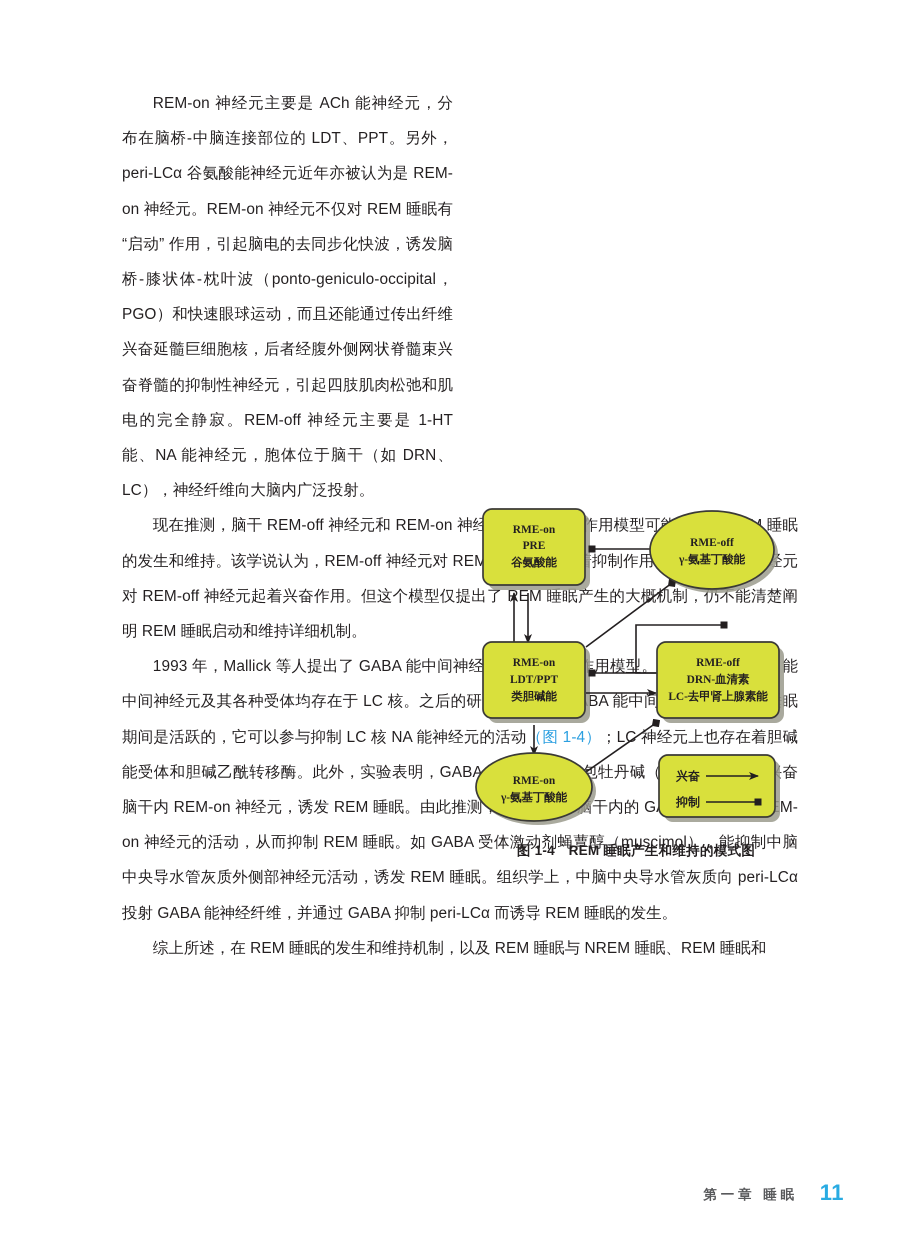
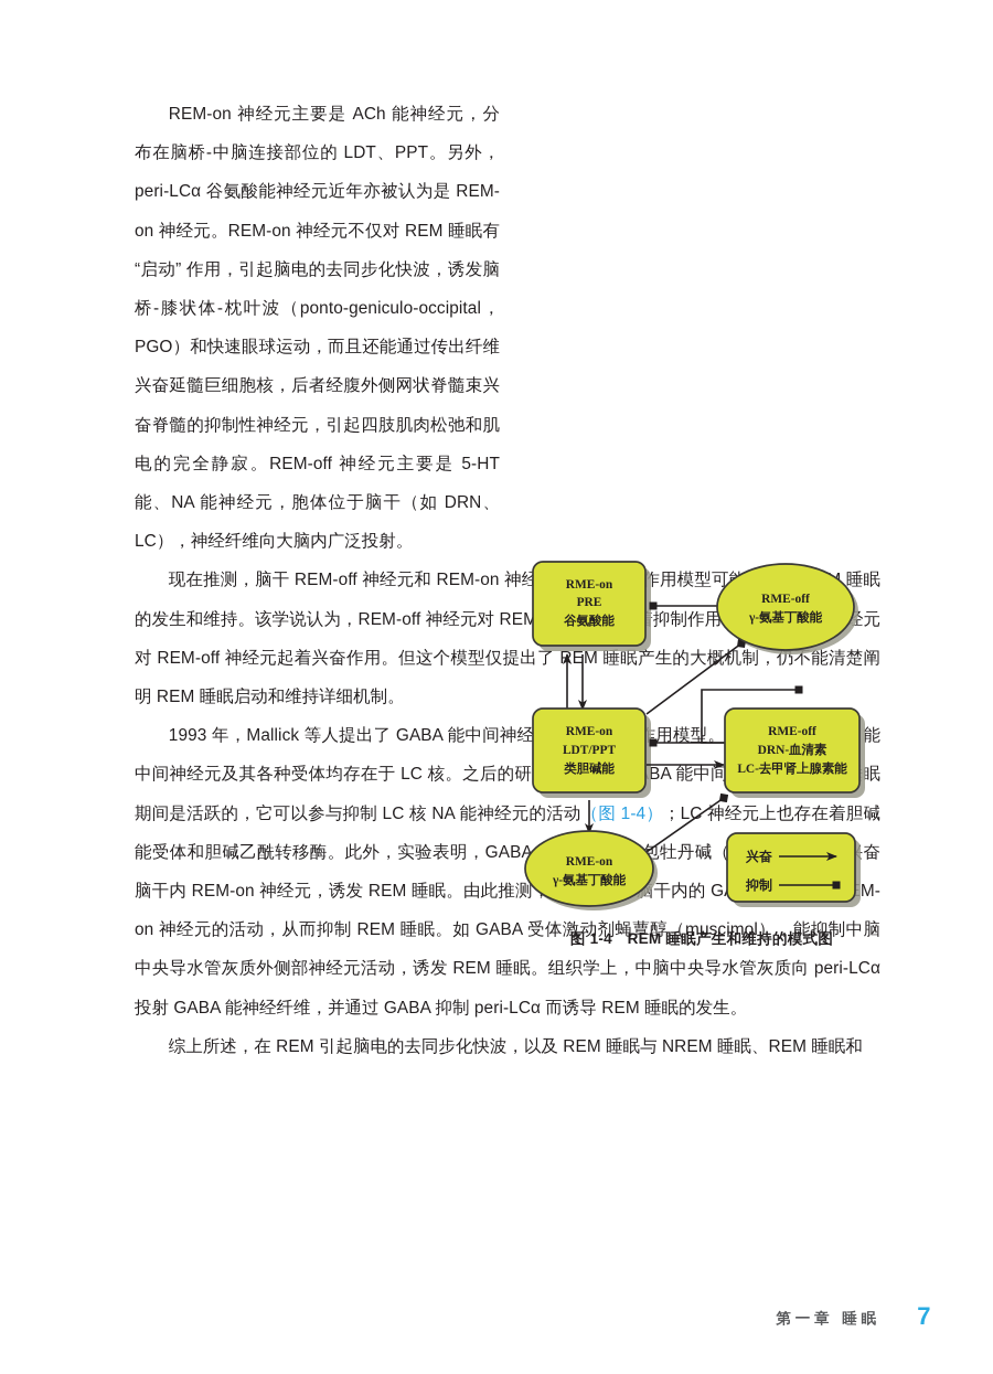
- REM-on 神经元主要是 ACh 能神经元，分布在脑桥-中脑连接部位的 LDT、PPT。另外，peri-LCα 谷氨酸能神经元近年亦被认为是 REM-on 神经元。REM-on 神经元不仅对 REM 睡眠有 “启动” 作用，引起脑电的去同步化快波，诱发脑桥-膝状体-枕叶波（ponto-geniculo-occipital，PGO）和快速眼球运动，而且还能通过传出纤维兴奋延髓巨细胞核，后者经腹外侧网状脊髓束兴奋脊髓的抑制性神经元，引起四肢肌肉松弛和肌电的完全静寂。REM-off 神经元主要是 1-HT 能、NA 能神经元，胞体位于脑干（如 DRN、LC），神经纤维向大脑内广泛投射。
+ REM-on 神经元主要是 ACh 能神经元，分布在脑桥-中脑连接部位的 LDT、PPT。另外，peri-LCα 谷氨酸能神经元近年亦被认为是 REM-on 神经元。REM-on 神经元不仅对 REM 睡眠有 “启动” 作用，引起脑电的去同步化快波，诱发脑桥-膝状体-枕叶波（ponto-geniculo-occipital，PGO）和快速眼球运动，而且还能通过传出纤维兴奋延髓巨细胞核，后者经腹外侧网状脊髓束兴奋脊髓的抑制性神经元，引起四肢肌肉松弛和肌电的完全静寂。REM-off 神经元主要是 5-HT 能、NA 能神经元，胞体位于脑干（如 DRN、LC），神经纤维向大脑内广泛投射。
  现在推测，脑干 REM-off 神经元和 REM-on 神经作用模型可 睡眠的发生和维持。该学说认为，REM-off 神经元对 REM抑制作用经元对 REM-off 神经元起着兴奋作用。但这个模型仅提出了 REM 睡眠产生的大概机制，仍不能清楚阐明 REM 睡眠启动和维持详细机制。
  1993 年，Mallick 等人提出了 GABA 能中间神经作用模型。 能中间神经元及其各种受体均存在于 LC 核。之后的研BA 能中间眠期间是活跃的，它可以参与抑制 LC 核 NA 能神经元的活动 图 1-4）；LC 神经元上也存在着胆碱能受体和胆碱乙酰转移酶。此外，实验表明，GABA包牡丹碱（奋脑干内 REM-on 神经元，诱发 REM 睡眠。由此推测脑干内的 GM-on 神经元的活动，从而抑制 REM 睡眠。如 GABA 受体激动剂蝇蕈醇（muscimol），能抑制中脑中央导水管灰质外侧部神经元活动，诱发 REM 睡眠。组织学上，中脑中央导水管灰质向 peri-LCα 投射 GABA 能神经纤维，并通过 GABA 抑制 peri-LCα 而诱导 REM 睡眠的发生。
- 综上所述，在 REM 睡眠的发生和维持机制，以及 REM 睡眠与 NREM 睡眠、REM 睡眠和
+ 综上所述，在 REM 引起脑电的去同步化快波，以及 REM 睡眠与 NREM 睡眠、REM 睡眠和
  RME-on
  PRE
  谷氨酸能
  RME-off
  γ-氨基丁酸能
  RME-on
  LDT/PPT
  类胆碱能
  RME-off
  DRN-血清素
  LC-去甲肾上腺素能
  RME-on
  γ-氨基丁酸能
  兴奋
  抑制
  图 1-4 REM 睡眠产生和维持的模式图
  第一章 睡眠
- 11
+ 7
